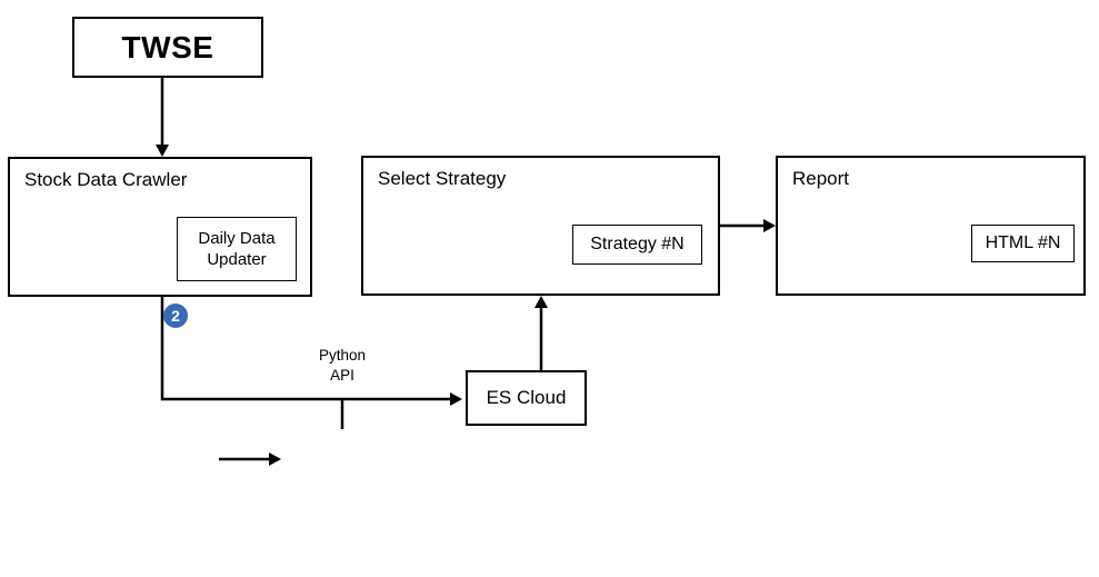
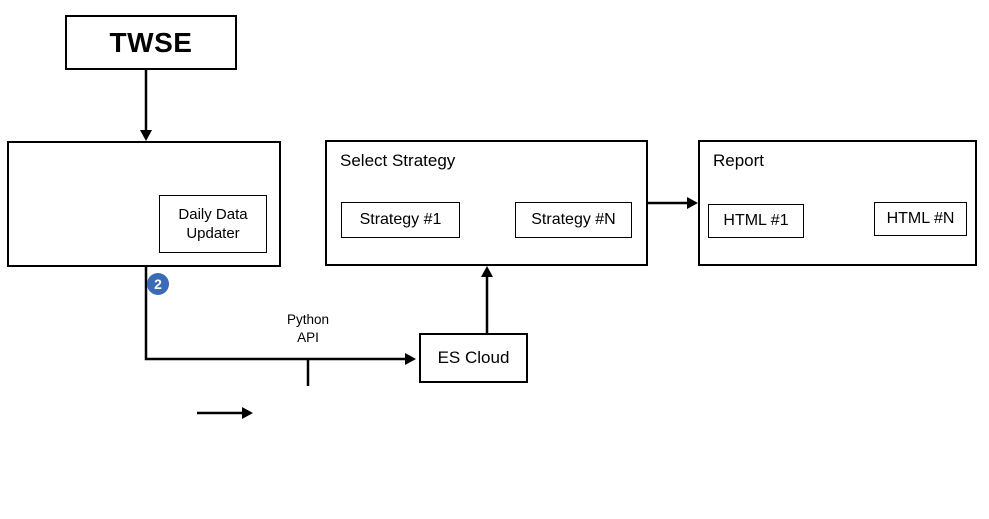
  TWSE
- Stock Data Crawler
  Daily Data Updater
  2
  Select Strategy
+ Strategy #1
  Strategy #N
  Report
+ HTML #1
  HTML #N
  Python
  API
  ES Cloud
